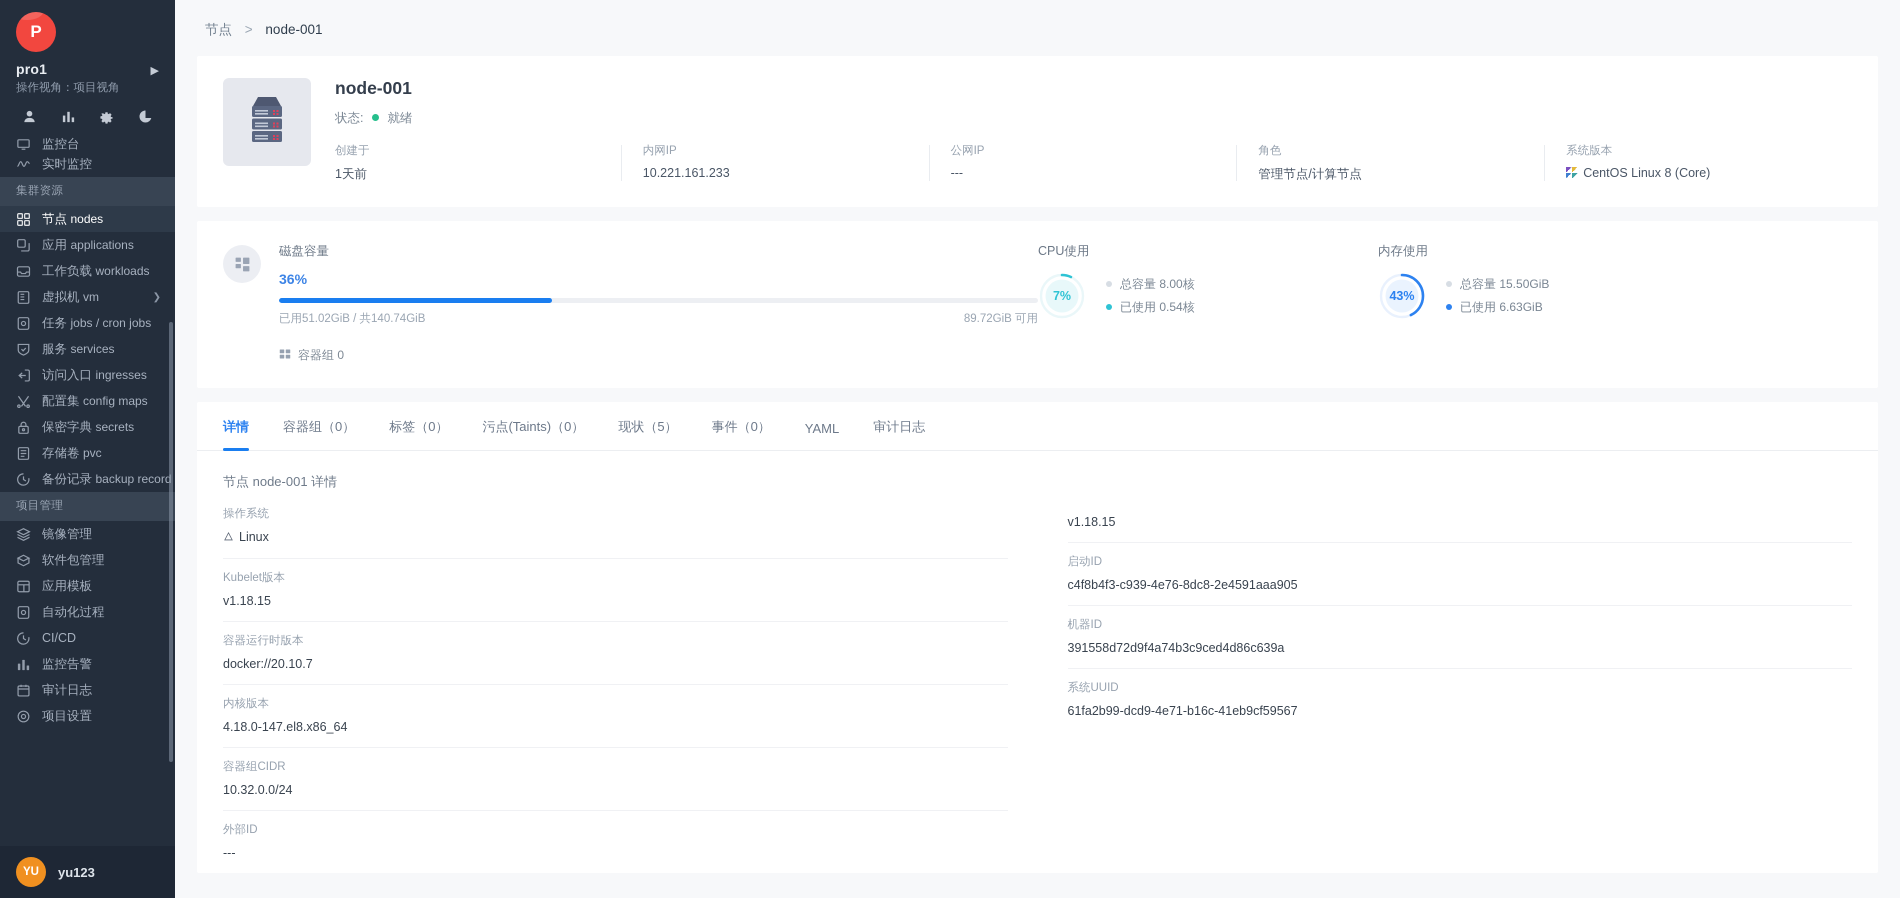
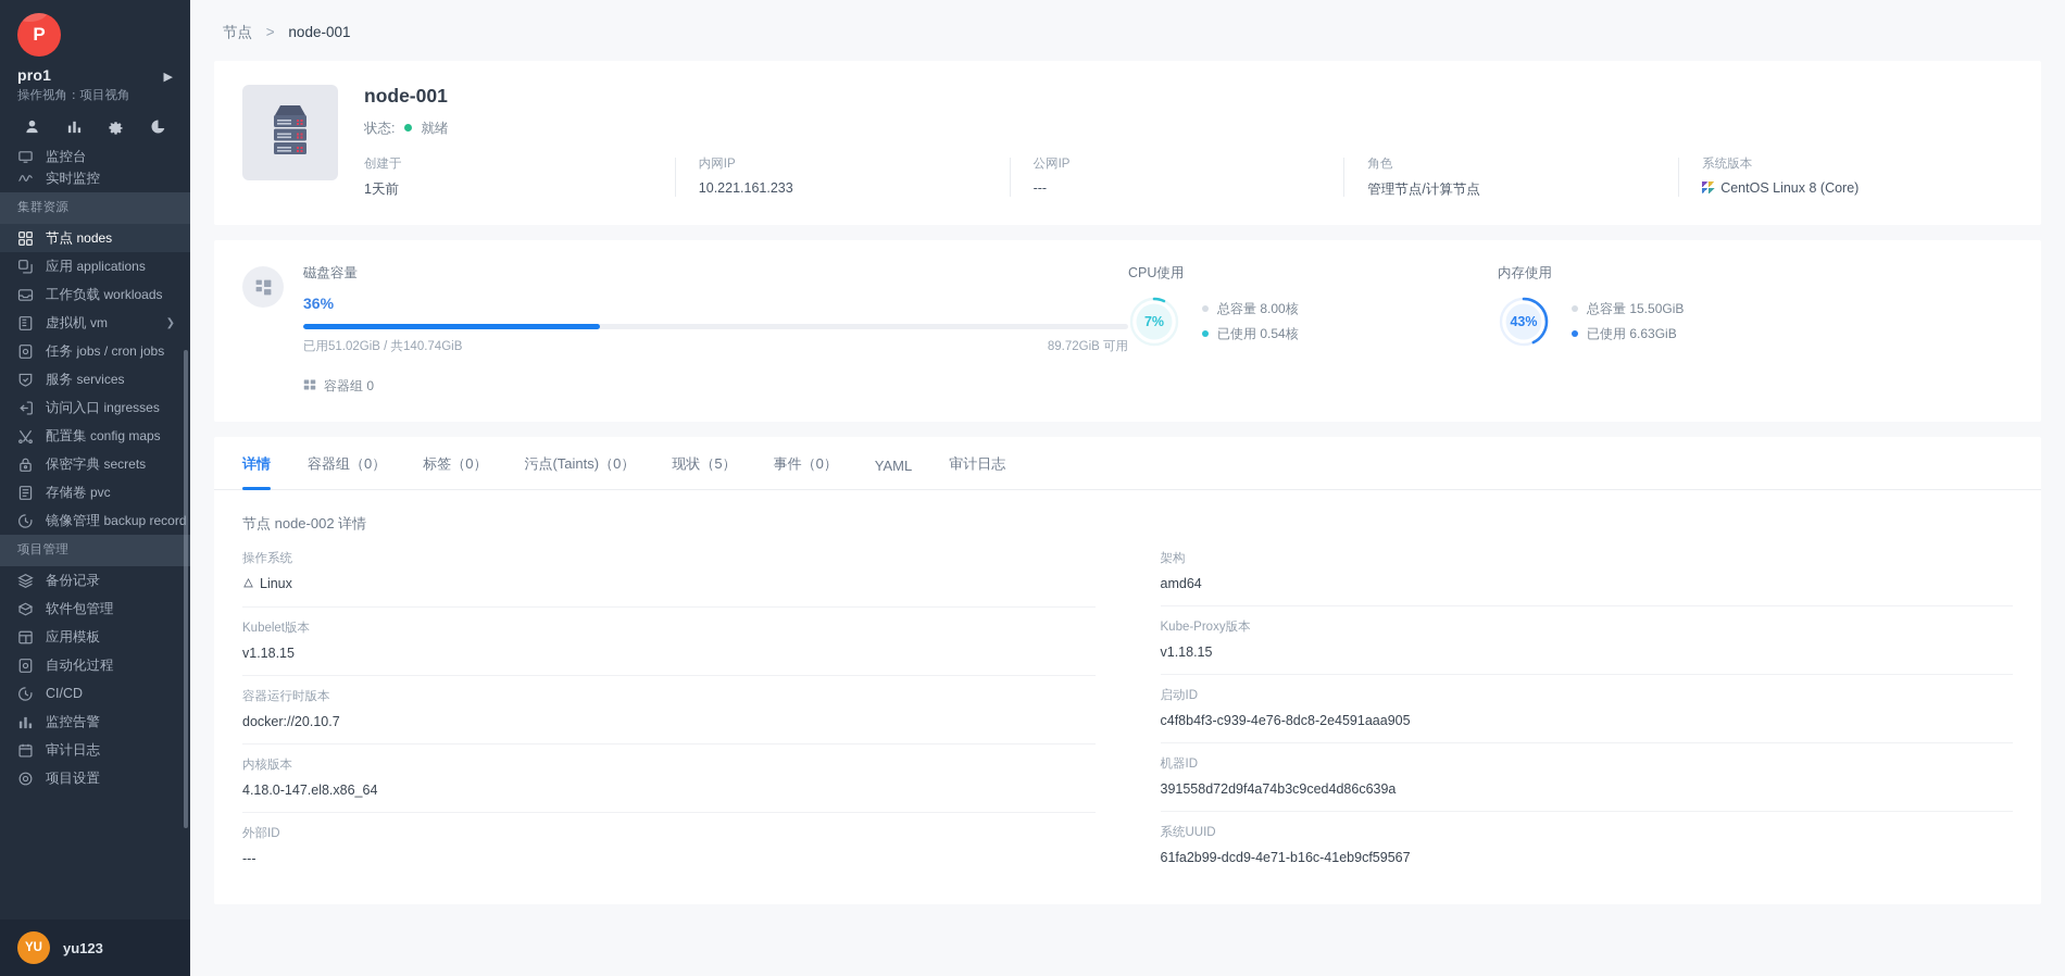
  P
  pro1
  操作视角：项目视角
  ▶
  监控台
  实时监控
  集群资源
  节点 nodes
  应用 applications
  工作负载 workloads
  虚拟机 vm
  ❯
  任务 jobs / cron jobs
  服务 services
  访问入口 ingresses
  配置集 config maps
  保密字典 secrets
  存储卷 pvc
- 备份记录 backup record
+ 镜像管理 backup record
  项目管理
- 镜像管理
+ 备份记录
  软件包管理
  应用模板
  自动化过程
  CI/CD
  监控告警
  审计日志
  项目设置
  YU
  yu123
  节点 > node-001
  node-001
  状态: 就绪
  创建于
  1天前
  内网IP
  10.221.161.233
  公网IP
  ---
  角色
  管理节点/计算节点
  系统版本
  CentOS Linux 8 (Core)
  磁盘容量
  36%
  已用51.02GiB / 共140.74GiB
  89.72GiB 可用
  容器组 0
  CPU使用
  7%
  总容量 8.00核
  已使用 0.54核
  内存使用
  43%
  总容量 15.50GiB
  已使用 6.63GiB
  详情
  容器组（0）
  标签（0）
  污点(Taints)（0）
  现状（5）
  事件（0）
  YAML
  审计日志
- 节点 node-001 详情
+ 节点 node-002 详情
  操作系统
  Linux
  Kubelet版本
  v1.18.15
  容器运行时版本
  docker://20.10.7
  内核版本
  4.18.0-147.el8.x86_64
- 容器组CIDR
- 10.32.0.0/24
  外部ID
  ---
+ 架构
+ amd64
+ Kube-Proxy版本
  v1.18.15
  启动ID
  c4f8b4f3-c939-4e76-8dc8-2e4591aaa905
  机器ID
  391558d72d9f4a74b3c9ced4d86c639a
  系统UUID
  61fa2b99-dcd9-4e71-b16c-41eb9cf59567
